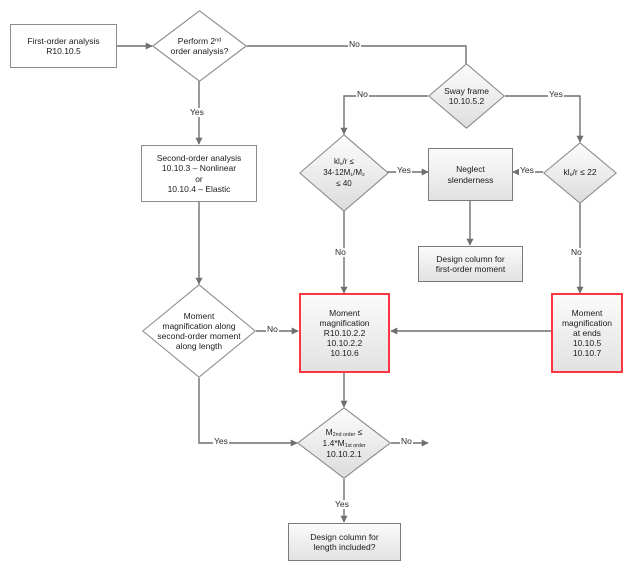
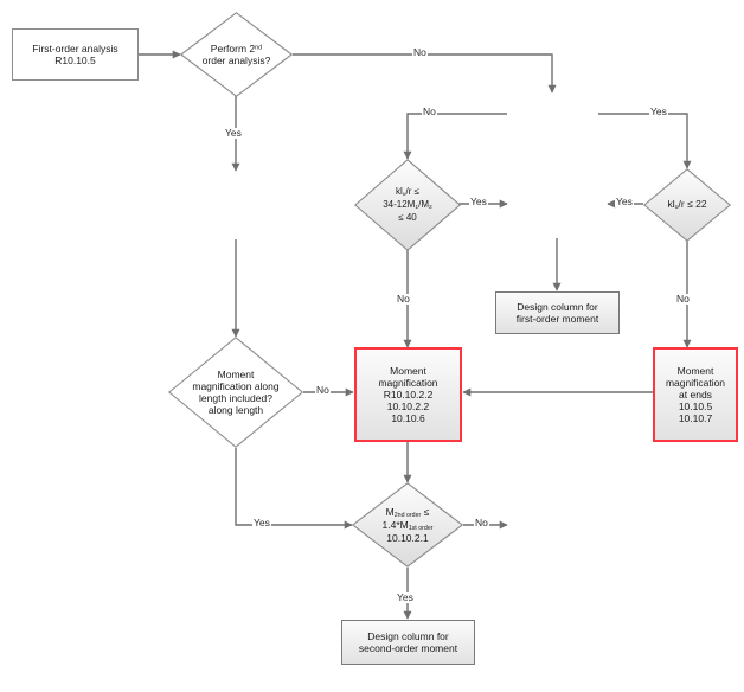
  First-order analysis
  R10.10.5
  Perform 2
  order analysis?
- Sway frame
- 10.10.5.2
- Second-order analysis
- 10.10.3 – Nonlinear
- or
- 10.10.4 – Elastic
  kl /r ≤
  34-12M /M
  ≤ 40
  kl /r ≤ 22
- Neglect
- slenderness
  Design column for
  first-order moment
  Moment
  magnification along
- second-order moment
+ length included?
  along length
  Moment
  magnification
  R10.10.2.2
  10.10.2.2
  10.10.6
  Moment
  magnification
  at ends
  10.10.5
  10.10.7
  10.10.2.1
  Design column for
- length included?
+ second-order moment
  No
  Yes
  No
  Yes
  Yes
  Yes
  No
  No
  No
  Yes
  No
  Yes
